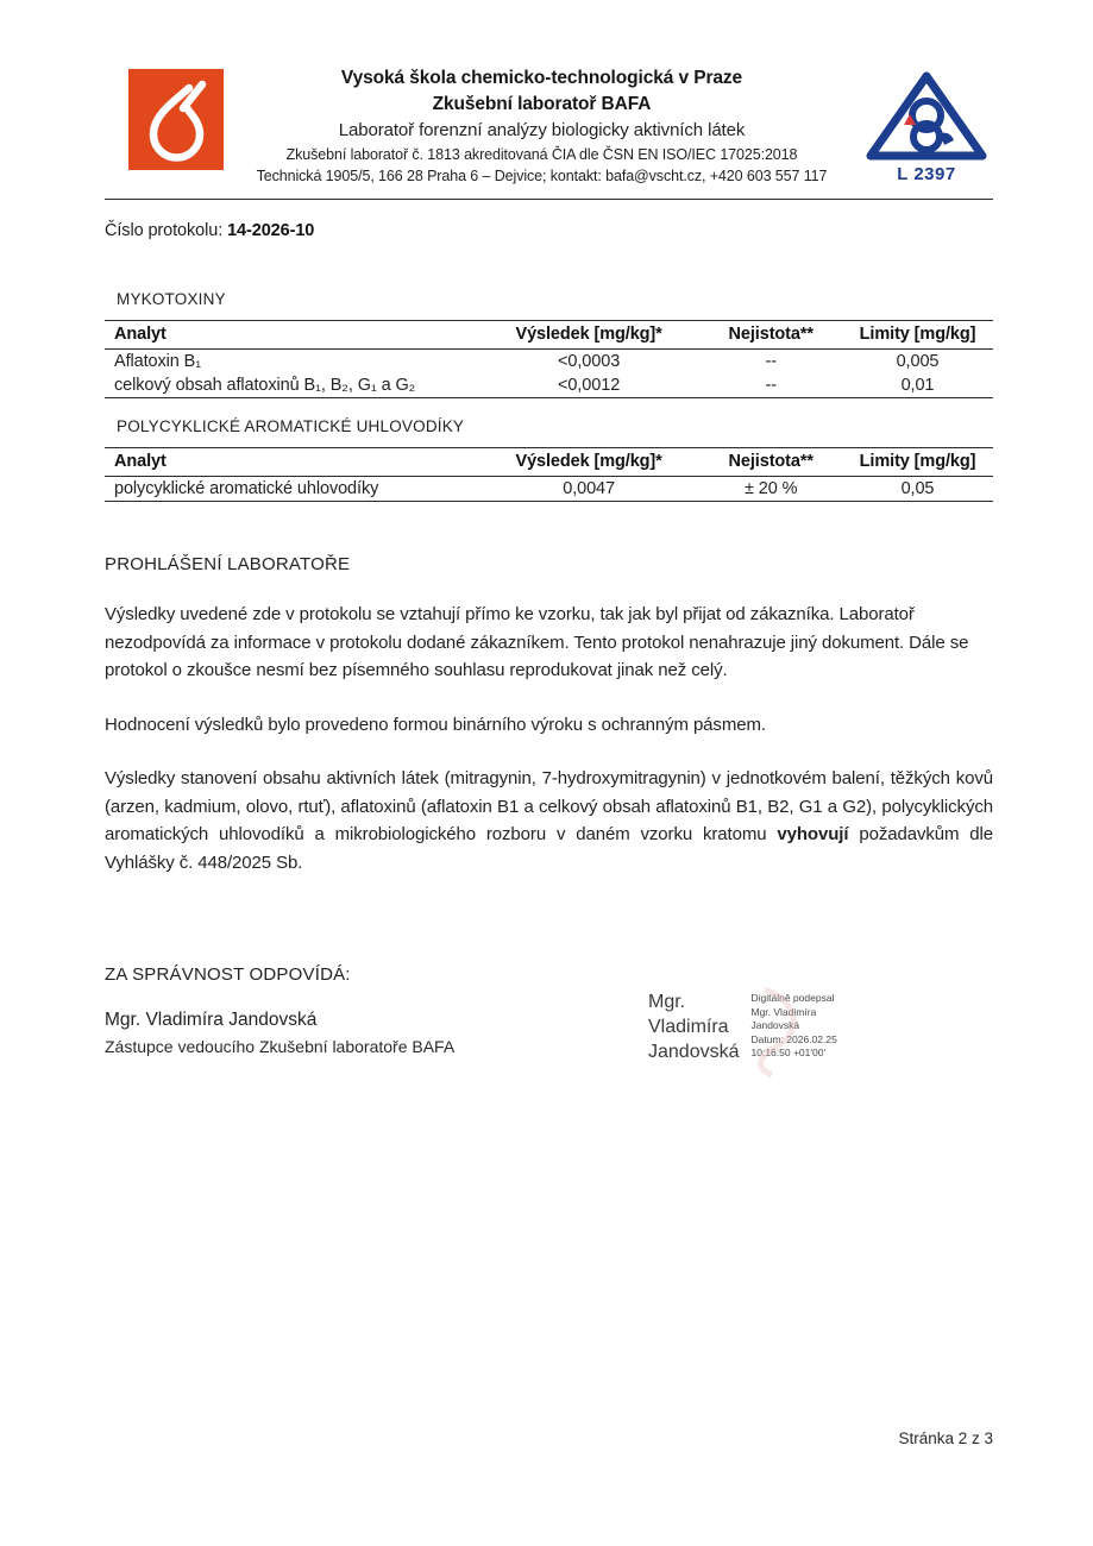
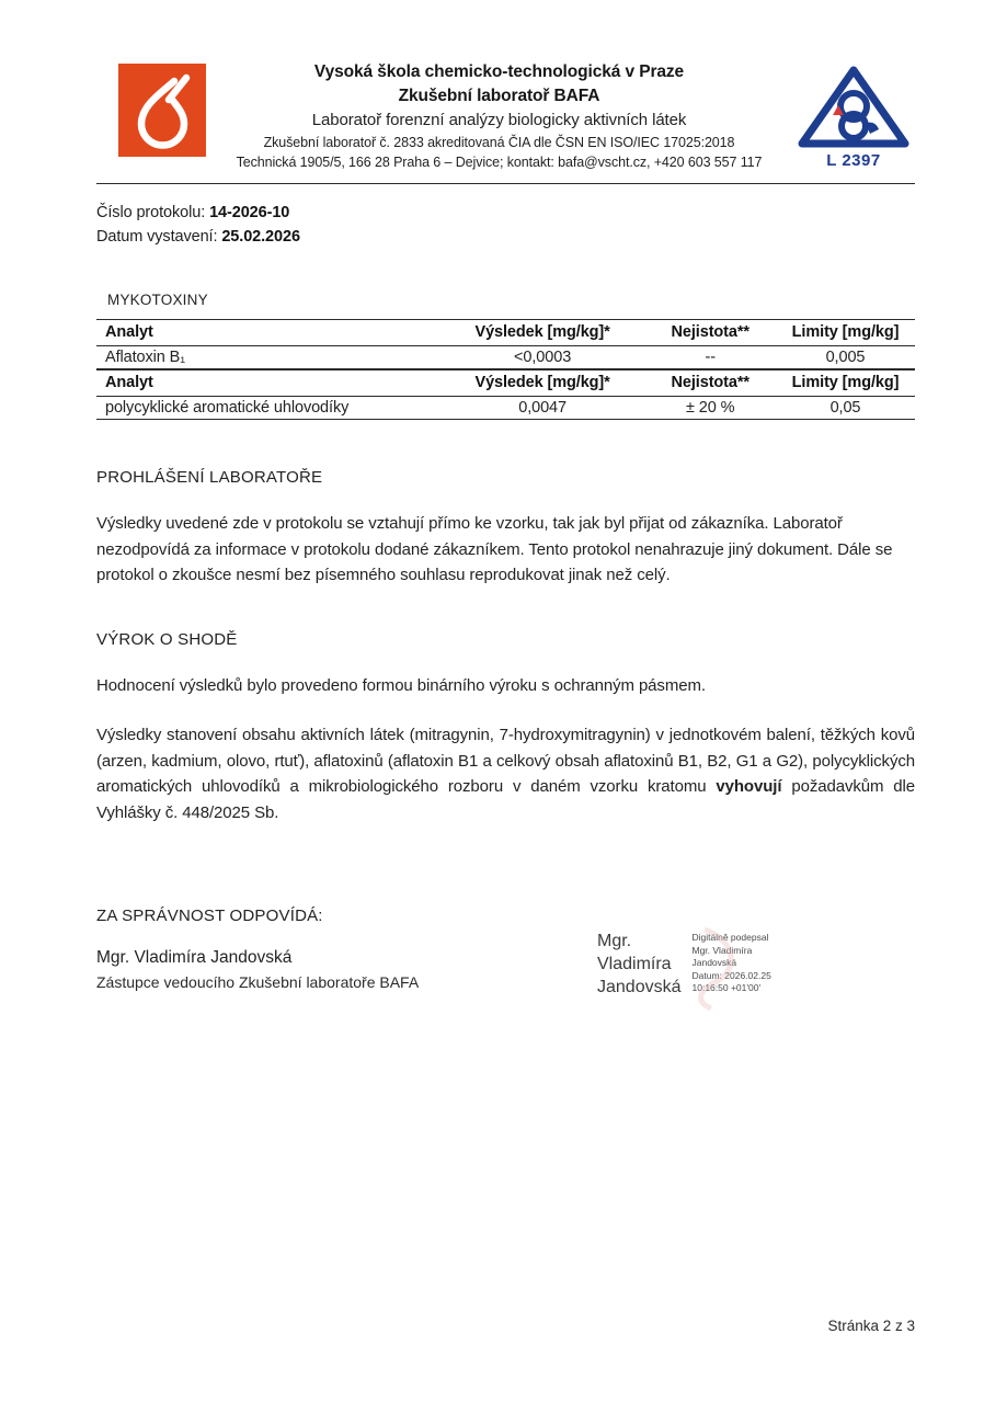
  Vysoká škola chemicko-technologická v Praze
  Zkušební laboratoř BAFA
  Laboratoř forenzní analýzy biologicky aktivních látek
- Zkušební laboratoř č. 1813 akreditovaná ČIA dle ČSN EN ISO/IEC 17025:2018
+ Zkušební laboratoř č. 2833 akreditovaná ČIA dle ČSN EN ISO/IEC 17025:2018
  Technická 1905/5, 166 28 Praha 6 – Dejvice; kontakt: bafa@vscht.cz, +420 603 557 117
  L 2397
  Číslo protokolu: 14-2026-10
+ Datum vystavení: 25.02.2026
  MYKOTOXINY
  Analyt	Výsledek [mg/kg]*	Nejistota**	Limity [mg/kg]
  Aflatoxin B₁	<0,0003	--	0,005
- celkový obsah aflatoxinů B₁, B₂, G₁ a G₂	<0,0012	--	0,01
- POLYCYKLICKÉ AROMATICKÉ UHLOVODÍKY
  Analyt	Výsledek [mg/kg]*	Nejistota**	Limity [mg/kg]
  polycyklické aromatické uhlovodíky	0,0047	± 20 %	0,05
  PROHLÁŠENÍ LABORATOŘE
  Výsledky uvedené zde v protokolu se vztahují přímo ke vzorku, tak jak byl přijat od zákazníka. Laboratoř nezodpovídá za informace v protokolu dodané zákazníkem. Tento protokol nenahrazuje jiný dokument. Dále se protokol o zkoušce nesmí bez písemného souhlasu reprodukovat jinak než celý.
+ VÝROK O SHODĚ
  Hodnocení výsledků bylo provedeno formou binárního výroku s ochranným pásmem.
  Výsledky stanovení obsahu aktivních látek (mitragynin, 7-hydroxymitragynin) v jednotkovém balení, těžkých kovů (arzen, kadmium, olovo, rtuť), aflatoxinů (aflatoxin B1 a celkový obsah aflatoxinů B1, B2, G1 a G2), polycyklických aromatických uhlovodíků a mikrobiologického rozboru v daném vzorku kratomu vyhovují požadavkům dle Vyhlášky č. 448/2025 Sb.
  ZA SPRÁVNOST ODPOVÍDÁ:
  Mgr. Vladimíra Jandovská
  Zástupce vedoucího Zkušební laboratoře BAFA
  Mgr.
  Vladimíra
  Jandovská
  Digitálně podepsal
  Mgr. Vladimíra
  Jandovská
  Datum: 2026.02.25
  10:16:50 +01'00'
  Stránka 2 z 3
